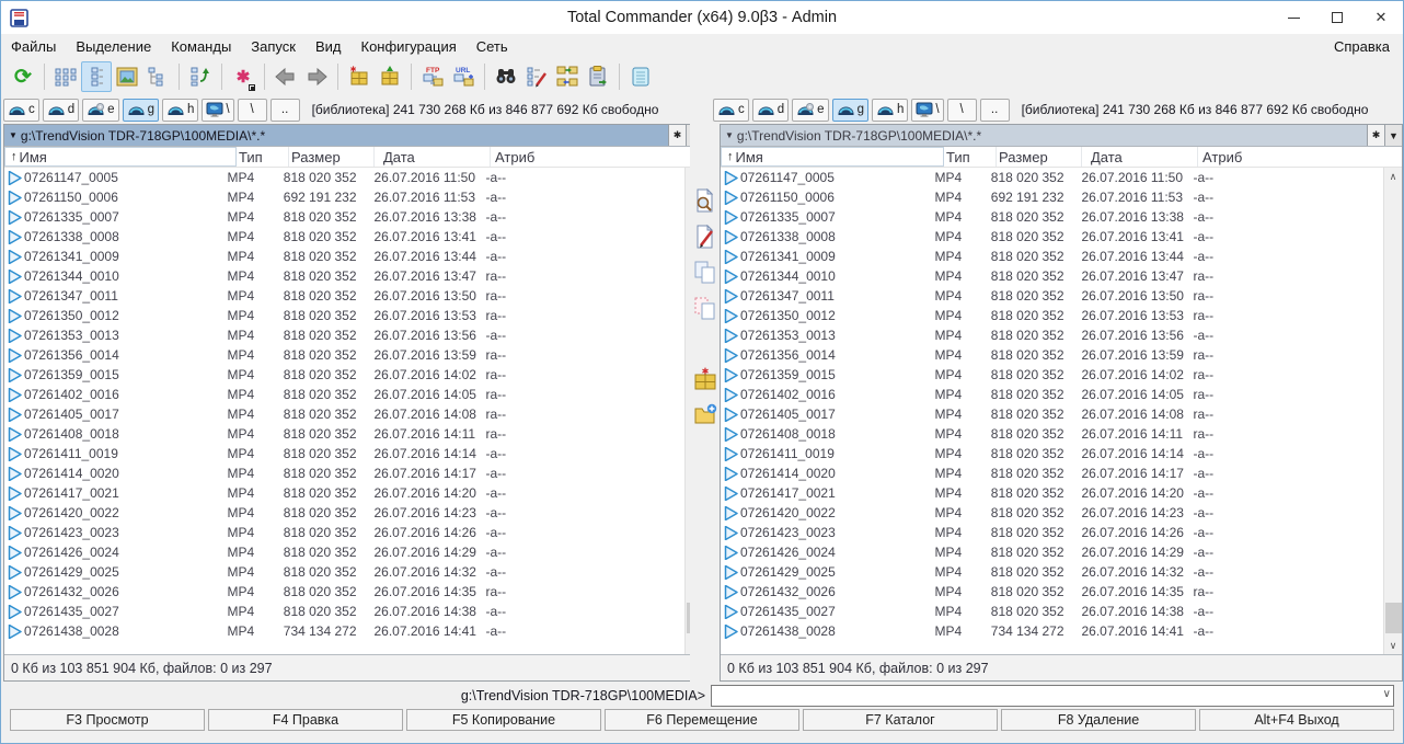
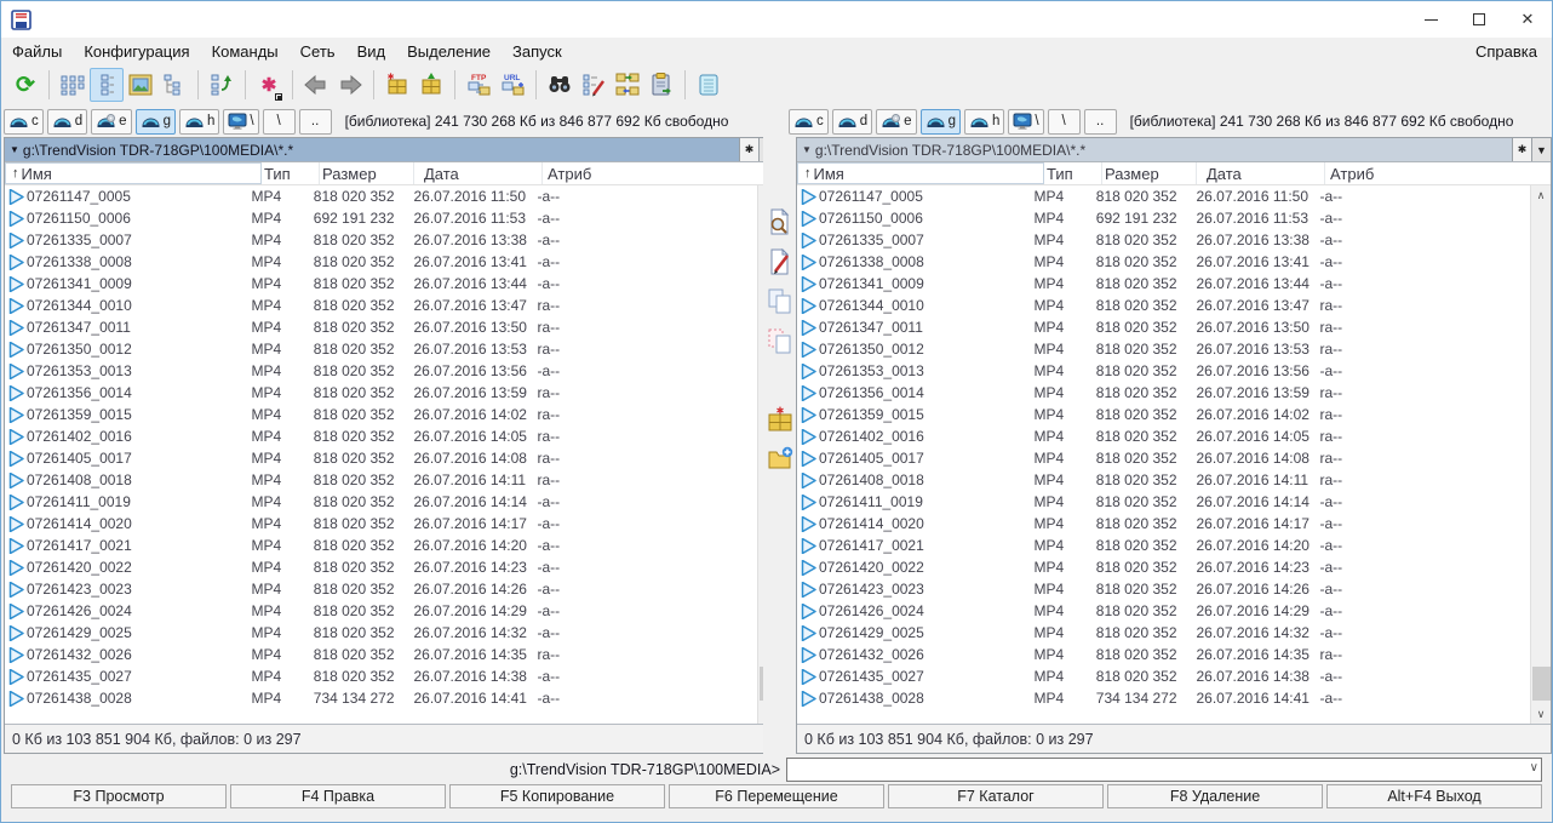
- Total Commander (x64) 9.0β3 - Admin
  ✕
  Файлы
- Выделение
+ Конфигурация
  Команды
- Запуск
+ Сеть
  Вид
- Конфигурация
+ Выделение
- Сеть
+ Запуск
  Справка
  ⟳
  ✱
  c
  d
  e
  g
  h
  \
  \
  ..
  [библиотека] 241 730 268 Кб из 846 877 692 Кб свободно
  c
  d
  e
  g
  h
  \
  \
  ..
  [библиотека] 241 730 268 Кб из 846 877 692 Кб свободно
  ▼
  g:\TrendVision TDR-718GP\100MEDIA\*.*
  ✱
  ↑
  Имя
  Тип
  Размер
  Дата
  Атриб
  07261147_0005
  MP4
  818 020 352
  26.07.2016 11:50
  -a--
  07261150_0006
  MP4
  692 191 232
  26.07.2016 11:53
  -a--
  07261335_0007
  MP4
  818 020 352
  26.07.2016 13:38
  -a--
  07261338_0008
  MP4
  818 020 352
  26.07.2016 13:41
  -a--
  07261341_0009
  MP4
  818 020 352
  26.07.2016 13:44
  -a--
  07261344_0010
  MP4
  818 020 352
  26.07.2016 13:47
  ra--
  07261347_0011
  MP4
  818 020 352
  26.07.2016 13:50
  ra--
  07261350_0012
  MP4
  818 020 352
  26.07.2016 13:53
  ra--
  07261353_0013
  MP4
  818 020 352
  26.07.2016 13:56
  -a--
  07261356_0014
  MP4
  818 020 352
  26.07.2016 13:59
  ra--
  07261359_0015
  MP4
  818 020 352
  26.07.2016 14:02
  ra--
  07261402_0016
  MP4
  818 020 352
  26.07.2016 14:05
  ra--
  07261405_0017
  MP4
  818 020 352
  26.07.2016 14:08
  ra--
  07261408_0018
  MP4
  818 020 352
  26.07.2016 14:11
  ra--
  07261411_0019
  MP4
  818 020 352
  26.07.2016 14:14
  -a--
  07261414_0020
  MP4
  818 020 352
  26.07.2016 14:17
  -a--
  07261417_0021
  MP4
  818 020 352
  26.07.2016 14:20
  -a--
  07261420_0022
  MP4
  818 020 352
  26.07.2016 14:23
  -a--
  07261423_0023
  MP4
  818 020 352
  26.07.2016 14:26
  -a--
  07261426_0024
  MP4
  818 020 352
  26.07.2016 14:29
  -a--
  07261429_0025
  MP4
  818 020 352
  26.07.2016 14:32
  -a--
  07261432_0026
  MP4
  818 020 352
  26.07.2016 14:35
  ra--
  07261435_0027
  MP4
  818 020 352
  26.07.2016 14:38
  -a--
  07261438_0028
  MP4
  734 134 272
  26.07.2016 14:41
  -a--
  0 Кб из 103 851 904 Кб, файлов: 0 из 297
  ✱
  ▼
  g:\TrendVision TDR-718GP\100MEDIA\*.*
  ✱
  ▼
  ↑
  Имя
  Тип
  Размер
  Дата
  Атриб
  07261147_0005
  MP4
  818 020 352
  26.07.2016 11:50
  -a--
  07261150_0006
  MP4
  692 191 232
  26.07.2016 11:53
  -a--
  07261335_0007
  MP4
  818 020 352
  26.07.2016 13:38
  -a--
  07261338_0008
  MP4
  818 020 352
  26.07.2016 13:41
  -a--
  07261341_0009
  MP4
  818 020 352
  26.07.2016 13:44
  -a--
  07261344_0010
  MP4
  818 020 352
  26.07.2016 13:47
  ra--
  07261347_0011
  MP4
  818 020 352
  26.07.2016 13:50
  ra--
  07261350_0012
  MP4
  818 020 352
  26.07.2016 13:53
  ra--
  07261353_0013
  MP4
  818 020 352
  26.07.2016 13:56
  -a--
  07261356_0014
  MP4
  818 020 352
  26.07.2016 13:59
  ra--
  07261359_0015
  MP4
  818 020 352
  26.07.2016 14:02
  ra--
  07261402_0016
  MP4
  818 020 352
  26.07.2016 14:05
  ra--
  07261405_0017
  MP4
  818 020 352
  26.07.2016 14:08
  ra--
  07261408_0018
  MP4
  818 020 352
  26.07.2016 14:11
  ra--
  07261411_0019
  MP4
  818 020 352
  26.07.2016 14:14
  -a--
  07261414_0020
  MP4
  818 020 352
  26.07.2016 14:17
  -a--
  07261417_0021
  MP4
  818 020 352
  26.07.2016 14:20
  -a--
  07261420_0022
  MP4
  818 020 352
  26.07.2016 14:23
  -a--
  07261423_0023
  MP4
  818 020 352
  26.07.2016 14:26
  -a--
  07261426_0024
  MP4
  818 020 352
  26.07.2016 14:29
  -a--
  07261429_0025
  MP4
  818 020 352
  26.07.2016 14:32
  -a--
  07261432_0026
  MP4
  818 020 352
  26.07.2016 14:35
  ra--
  07261435_0027
  MP4
  818 020 352
  26.07.2016 14:38
  -a--
  07261438_0028
  MP4
  734 134 272
  26.07.2016 14:41
  -a--
  ∧
  ∨
  0 Кб из 103 851 904 Кб, файлов: 0 из 297
  g:\TrendVision TDR-718GP\100MEDIA>
  ∨
  F3 Просмотр
  F4 Правка
  F5 Копирование
  F6 Перемещение
  F7 Каталог
  F8 Удаление
  Alt+F4 Выход
